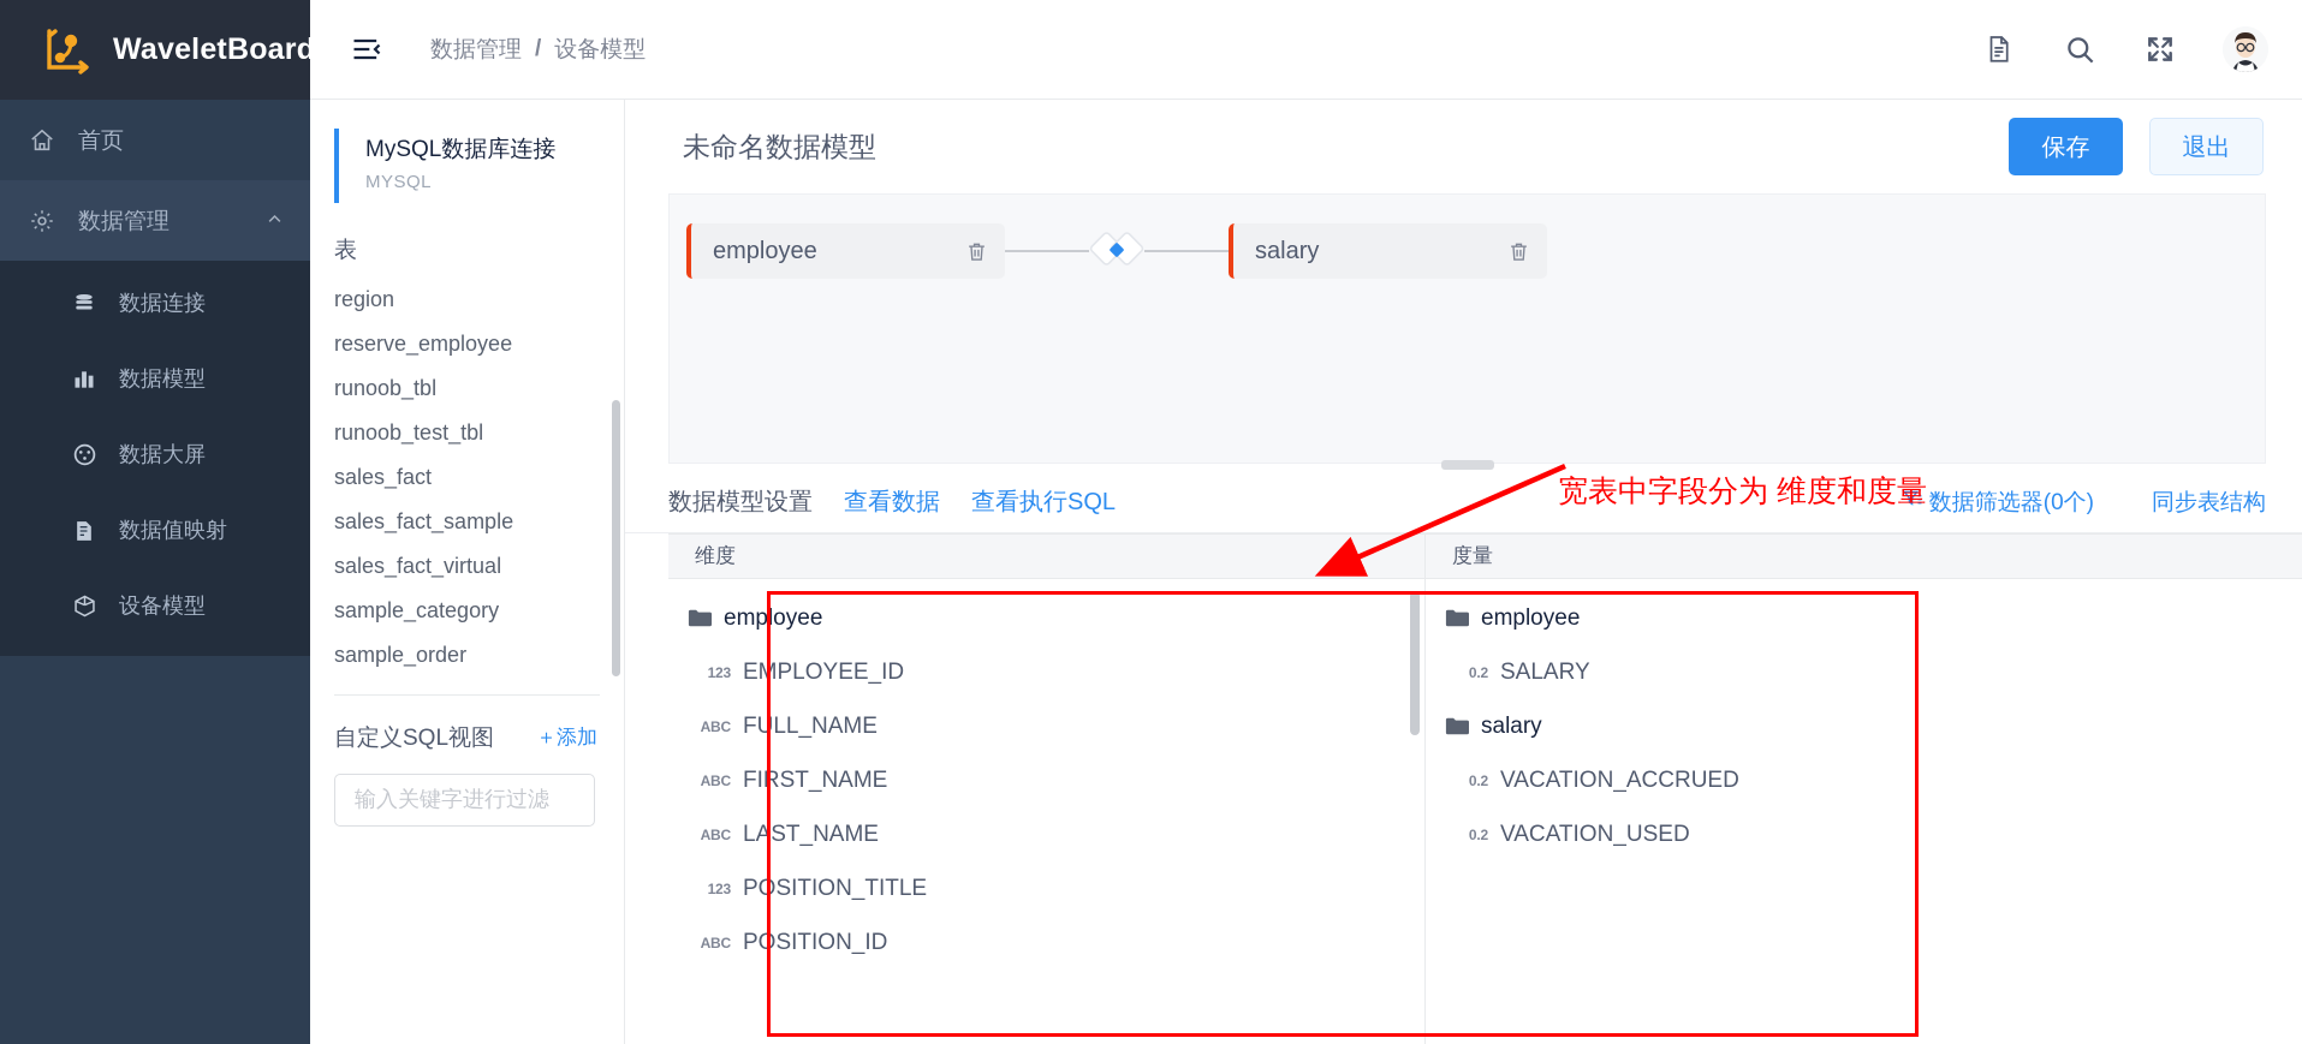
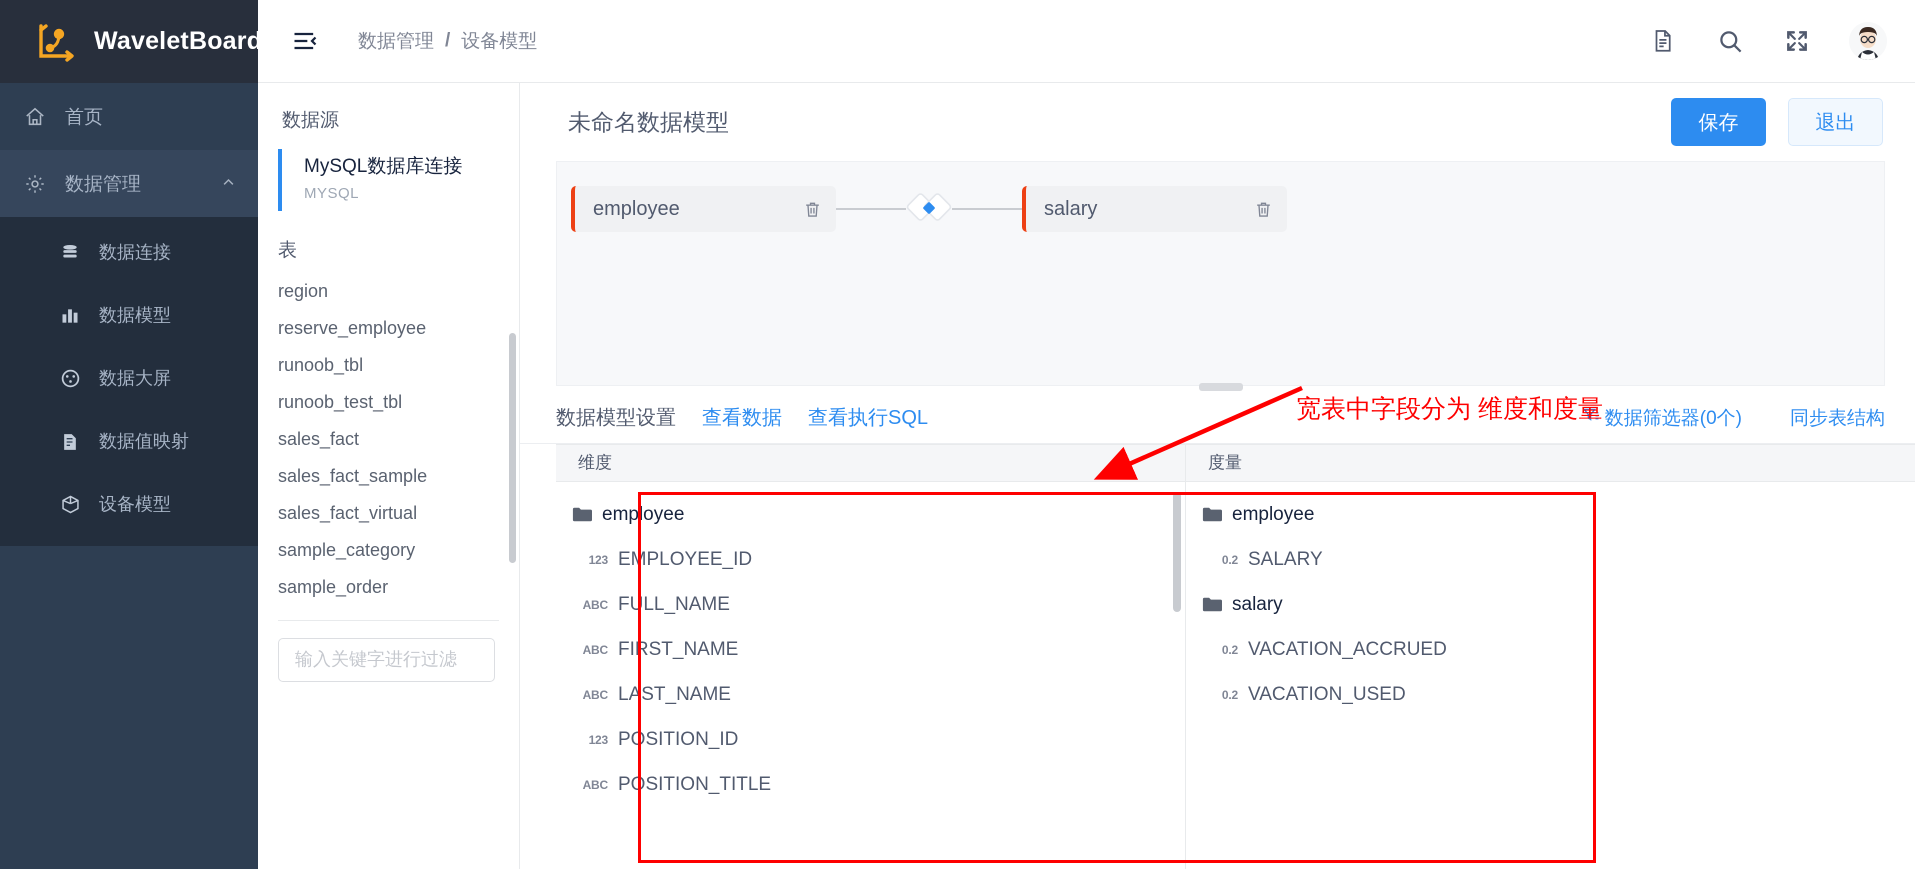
  WaveletBoard
  首页
  数据管理
  数据连接
  数据模型
  数据大屏
  数据值映射
  设备模型
  数据管理
  /
  设备模型
+ 数据源
  MySQL数据库连接
  MYSQL
  表
  region
  reserve_employee
  runoob_tbl
  runoob_test_tbl
  sales_fact
  sales_fact_sample
  sales_fact_virtual
  sample_category
  sample_order
- 自定义SQL视图
- ＋添加
  输入关键字进行过滤
  未命名数据模型
  保存
  退出
  employee
  salary
  数据模型设置
  查看数据
  查看执行SQL
  数据筛选器(0个)
  同步表结构
  维度
  employee
  123
  EMPLOYEE_ID
  ABC
  FULL_NAME
  ABC
  FIRST_NAME
  ABC
  LAST_NAME
  123
- POSITION_TITLE
+ POSITION_ID
  ABC
- POSITION_ID
+ POSITION_TITLE
  度量
  employee
  0.2
  SALARY
  salary
  0.2
  VACATION_ACCRUED
  0.2
  VACATION_USED
  宽表中字段分为 维度和度量
